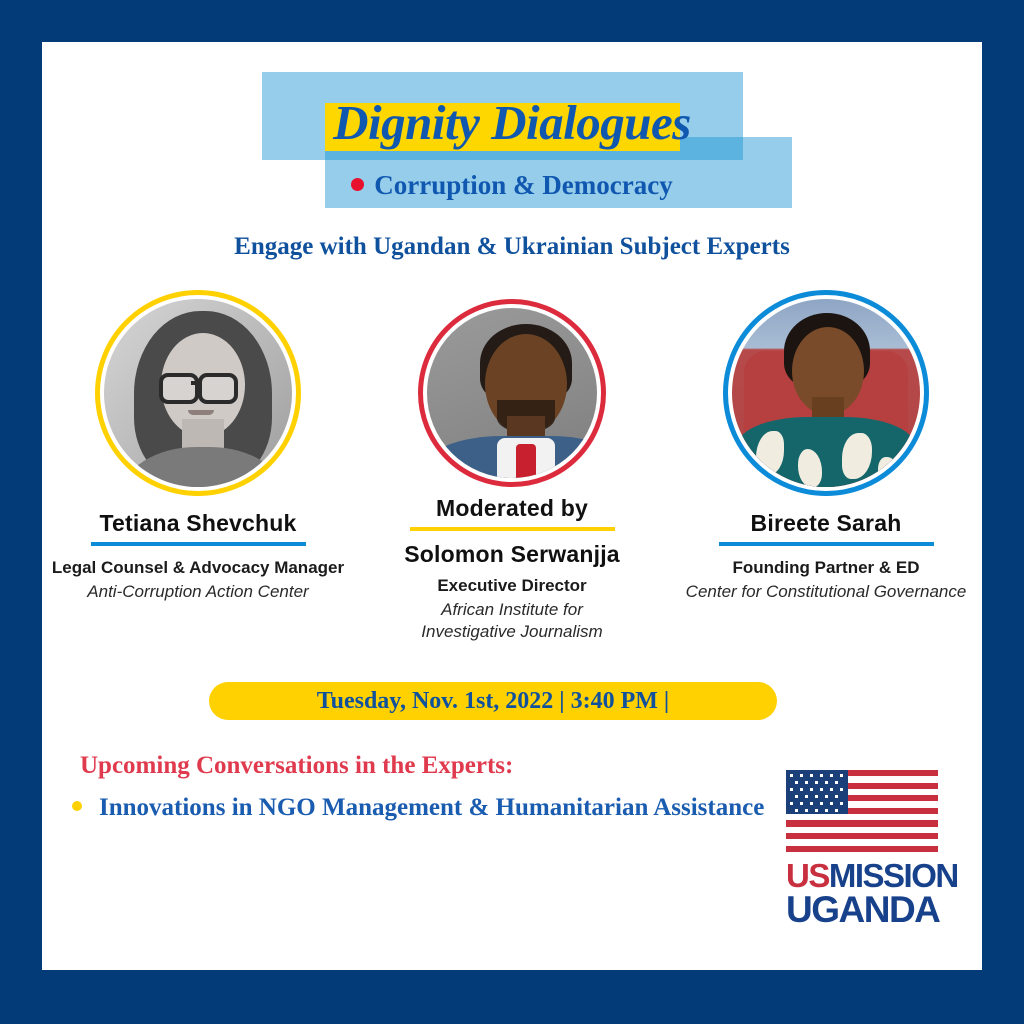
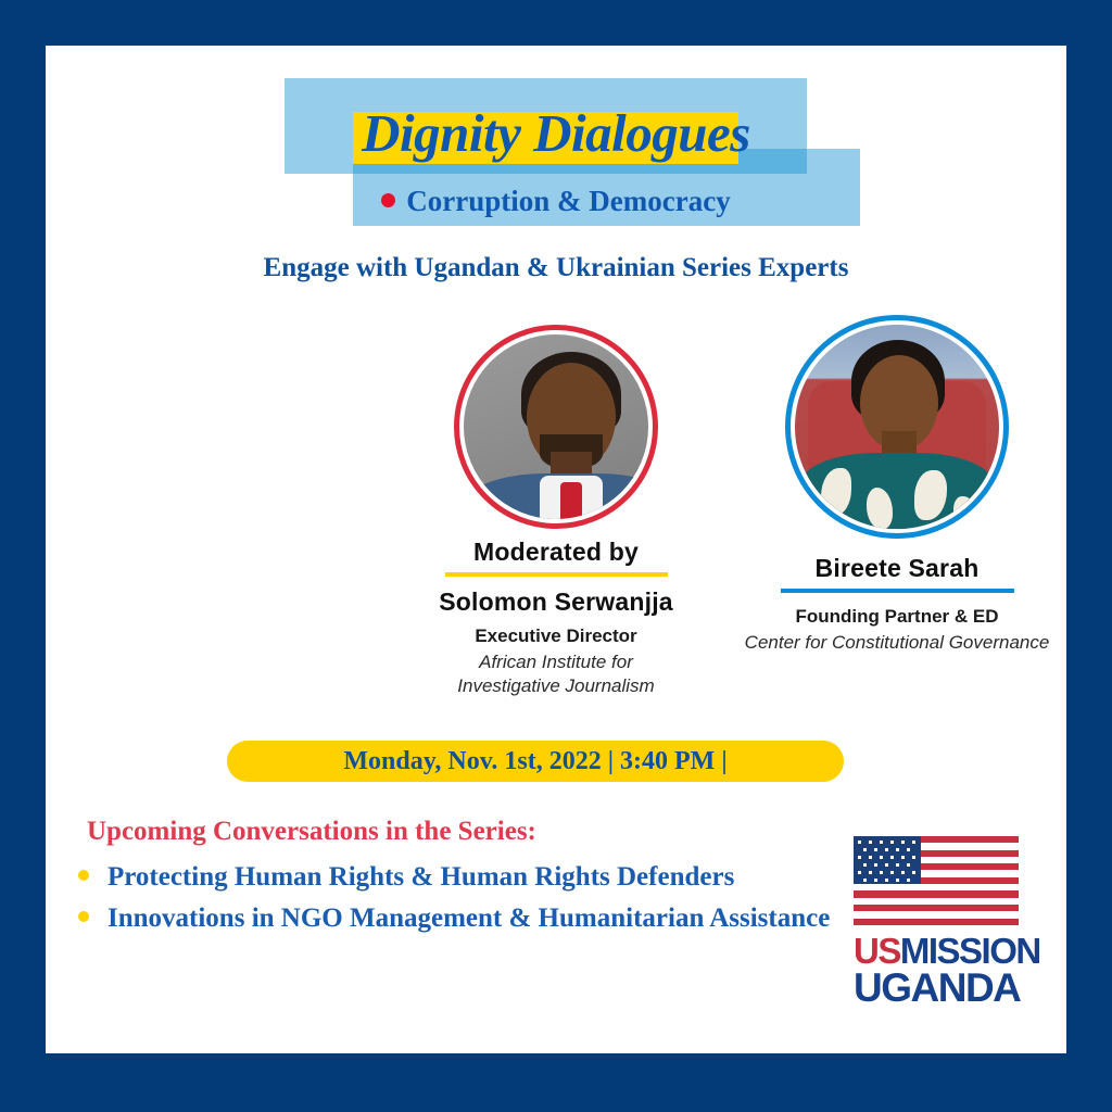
  Dignity Dialogues
  Corruption & Democracy
- Engage with Ugandan & Ukrainian Subject Experts
+ Engage with Ugandan & Ukrainian Series Experts
- Tetiana Shevchuk
- Legal Counsel & Advocacy Manager
- Anti-Corruption Action Center
  Moderated by
  Solomon Serwanjja
  Executive Director
  African Institute for
  Investigative Journalism
  Bireete Sarah
  Founding Partner & ED
  Center for Constitutional Governance
- Tuesday, Nov. 1st, 2022 | 3:40 PM |
+ Monday, Nov. 1st, 2022 | 3:40 PM |
- Upcoming Conversations in the Experts:
+ Upcoming Conversations in the Series:
+ Protecting Human Rights & Human Rights Defenders
  Innovations in NGO Management & Humanitarian Assistance
  USMISSION
  UGANDA
